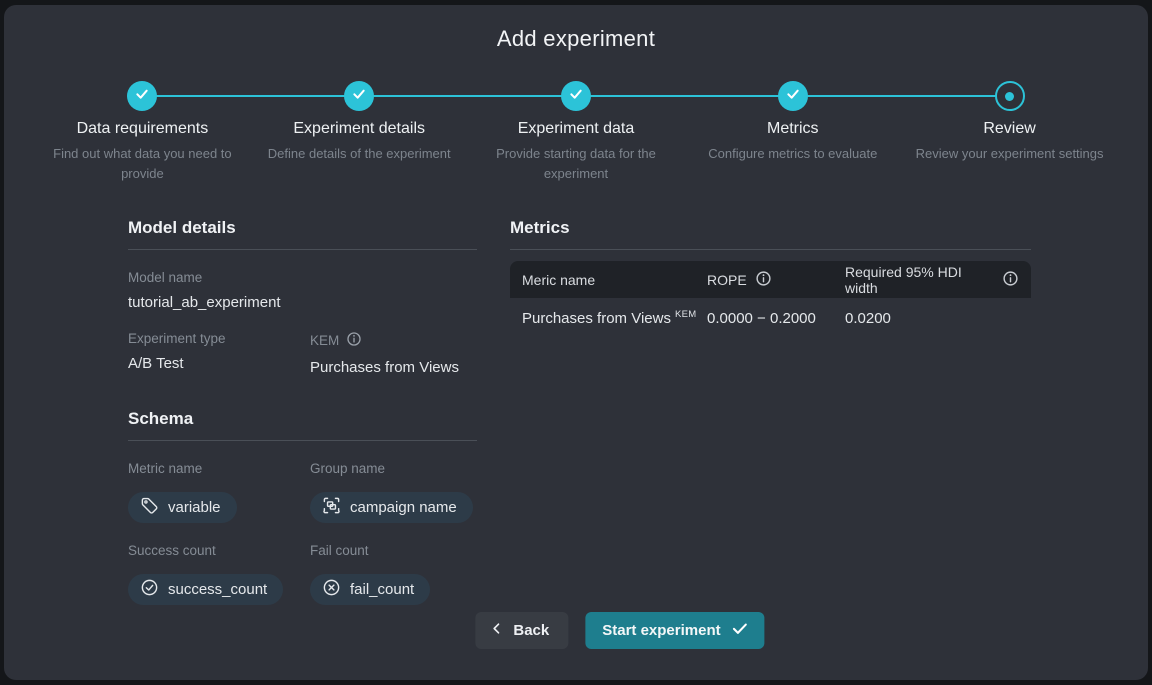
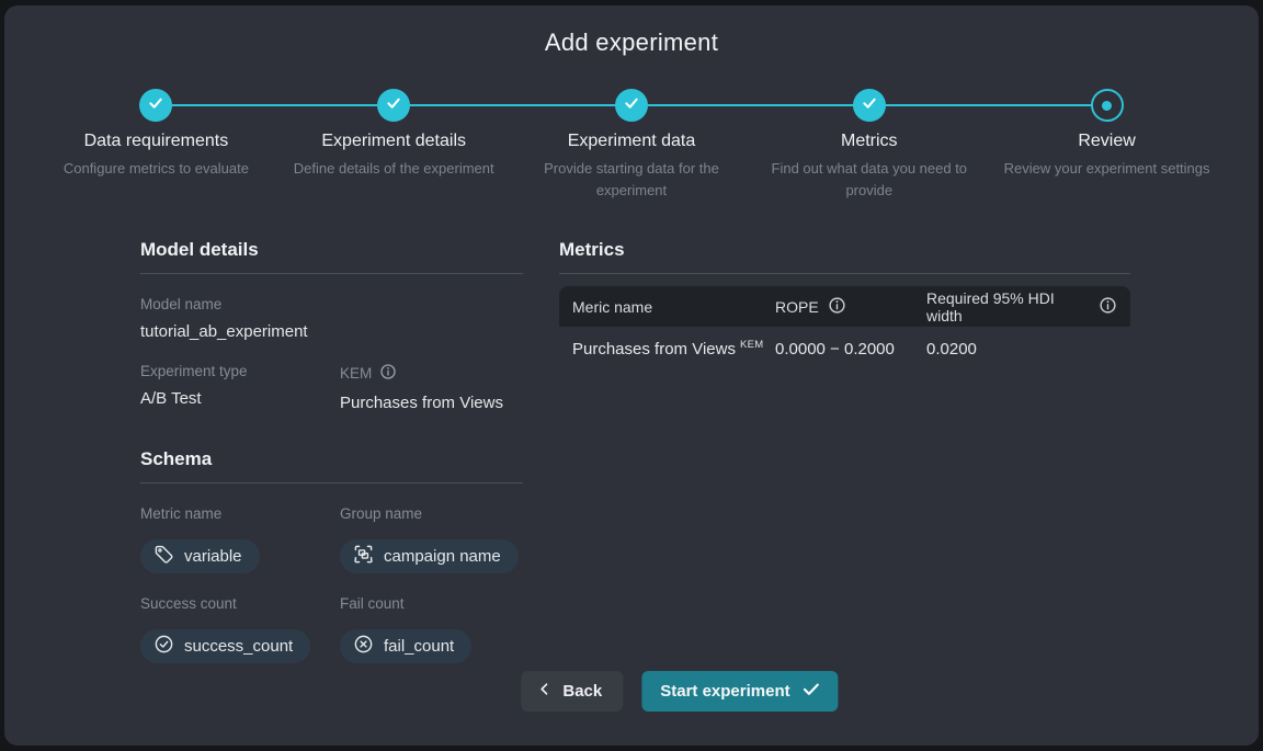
  Add experiment
  Data requirements
- Find out what data you need to provide
+ Configure metrics to evaluate
  Experiment details
  Define details of the experiment
  Experiment data
  Provide starting data for the experiment
  Metrics
- Configure metrics to evaluate
+ Find out what data you need to provide
  Review
  Review your experiment settings
  Model details
  Model name
  tutorial_ab_experiment
  Experiment type
  A/B Test
  KEM
  Purchases from Views
  Schema
  Metric name
  variable
  Group name
  campaign name
  Success count
  success_count
  Fail count
  fail_count
  Metrics
  Meric name
  ROPE
  Required 95% HDI width
  Purchases from Views KEM
  0.0000 − 0.2000
  0.0200
  Back
  Start experiment
